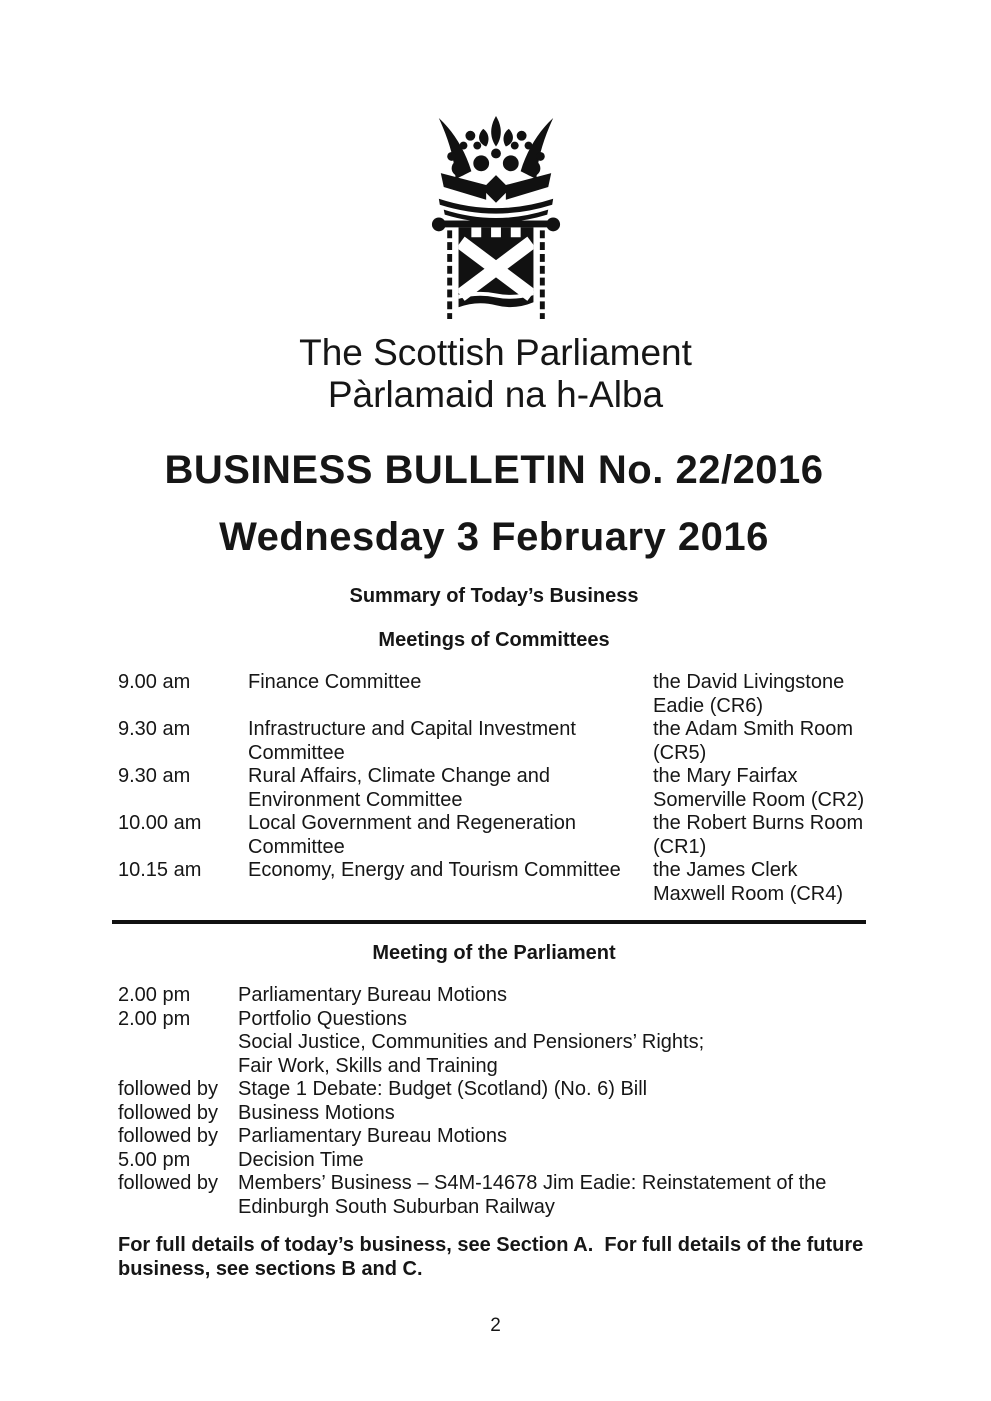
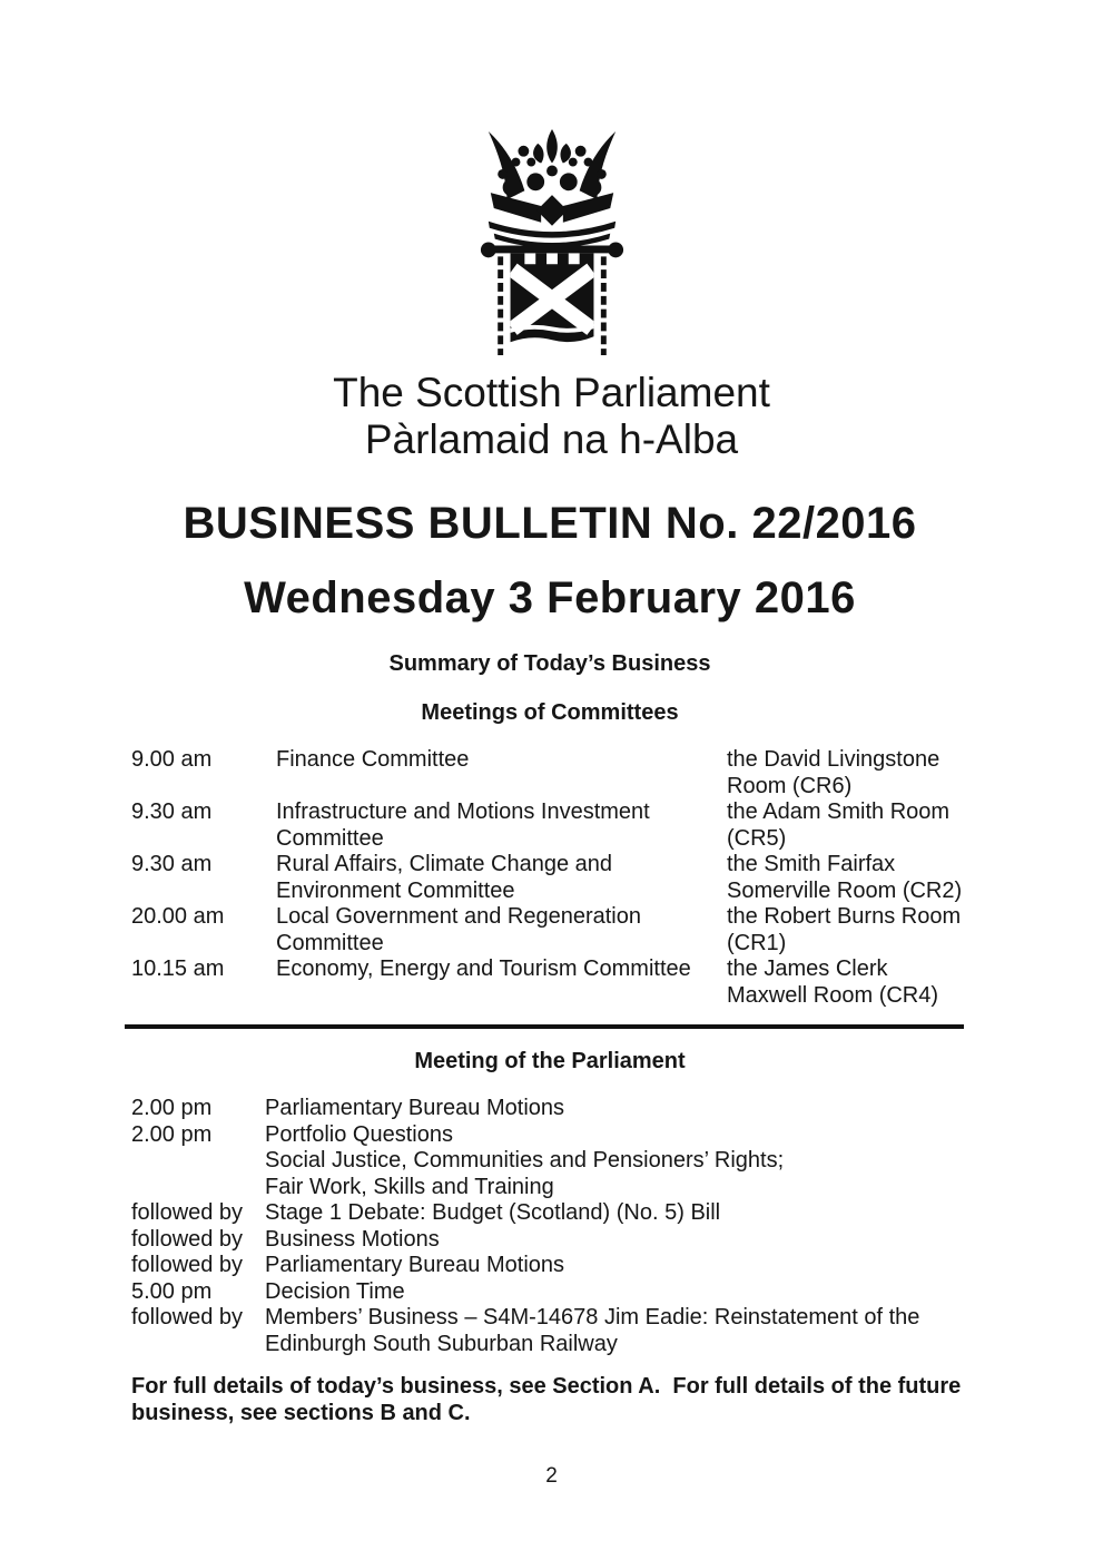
  The Scottish Parliament
  Pàrlamaid na h-Alba
  BUSINESS BULLETIN No. 22/2016
  Wednesday 3 February 2016
  Summary of Today’s Business
  Meetings of Committees
  9.00 am
  Finance Committee
- the David Livingstone Eadie (CR6)
+ the David Livingstone Room (CR6)
  9.30 am
- Infrastructure and Capital Investment Committee
+ Infrastructure and Motions Investment Committee
  the Adam Smith Room (CR5)
  9.30 am
  Rural Affairs, Climate Change and Environment Committee
- the Mary Fairfax Somerville Room (CR2)
+ the Smith Fairfax Somerville Room (CR2)
- 10.00 am
+ 20.00 am
  Local Government and Regeneration Committee
  the Robert Burns Room (CR1)
  10.15 am
  Economy, Energy and Tourism Committee
  the James Clerk Maxwell Room (CR4)
  Meeting of the Parliament
  2.00 pm
  Parliamentary Bureau Motions
  2.00 pm
  Portfolio Questions
  Social Justice, Communities and Pensioners’ Rights;
  Fair Work, Skills and Training
  followed by
- Stage 1 Debate: Budget (Scotland) (No. 6) Bill
+ Stage 1 Debate: Budget (Scotland) (No. 5) Bill
  followed by
  Business Motions
  followed by
  Parliamentary Bureau Motions
  5.00 pm
  Decision Time
  followed by
  Members’ Business – S4M-14678 Jim Eadie: Reinstatement of the Edinburgh South Suburban Railway
  For full details of today’s business, see Section A. For full details of the future business, see sections B and C.
  2
